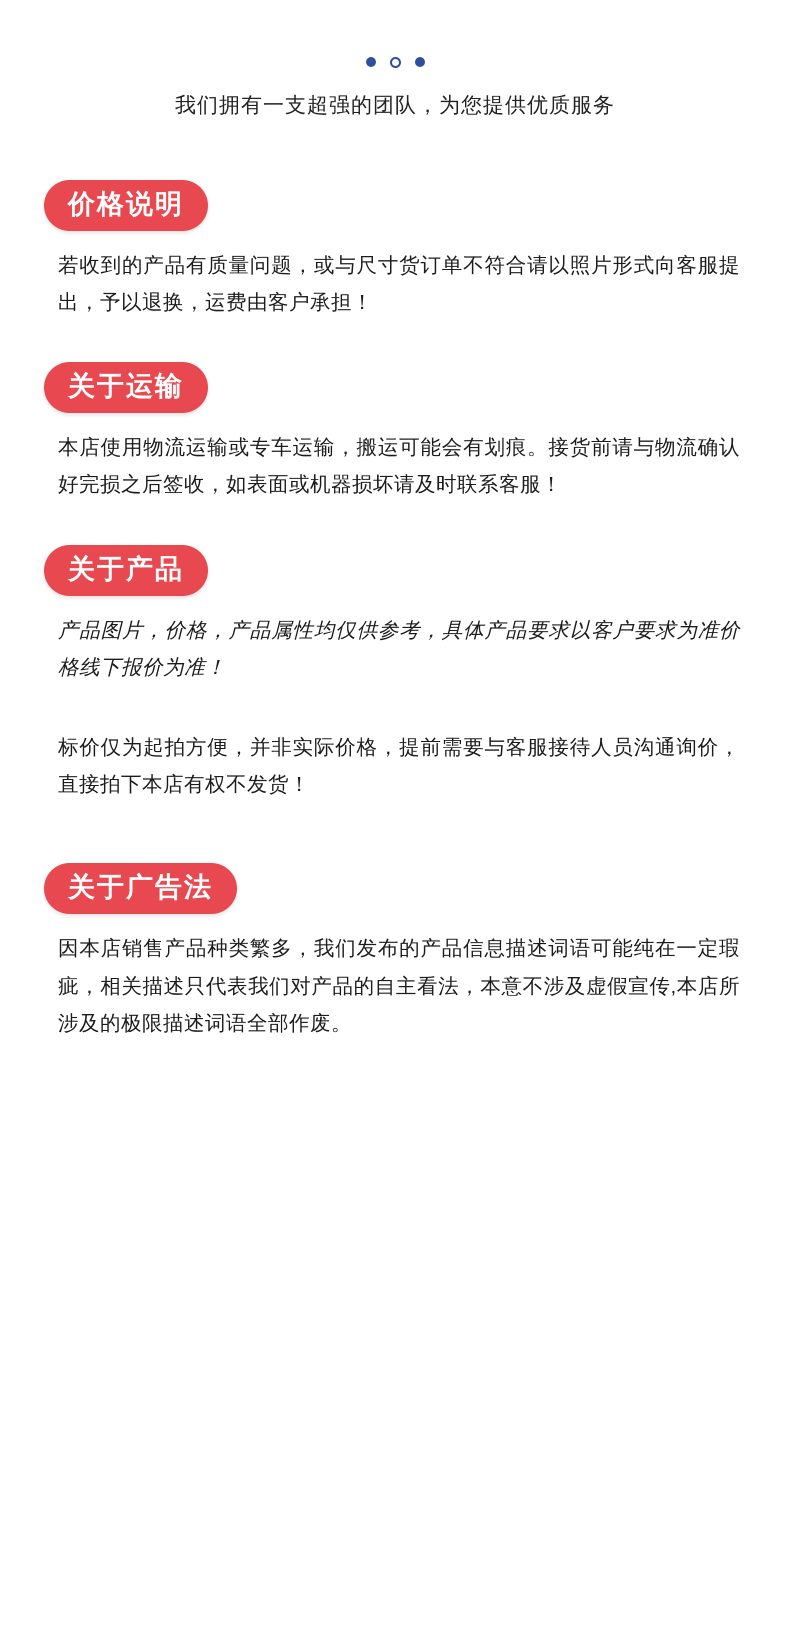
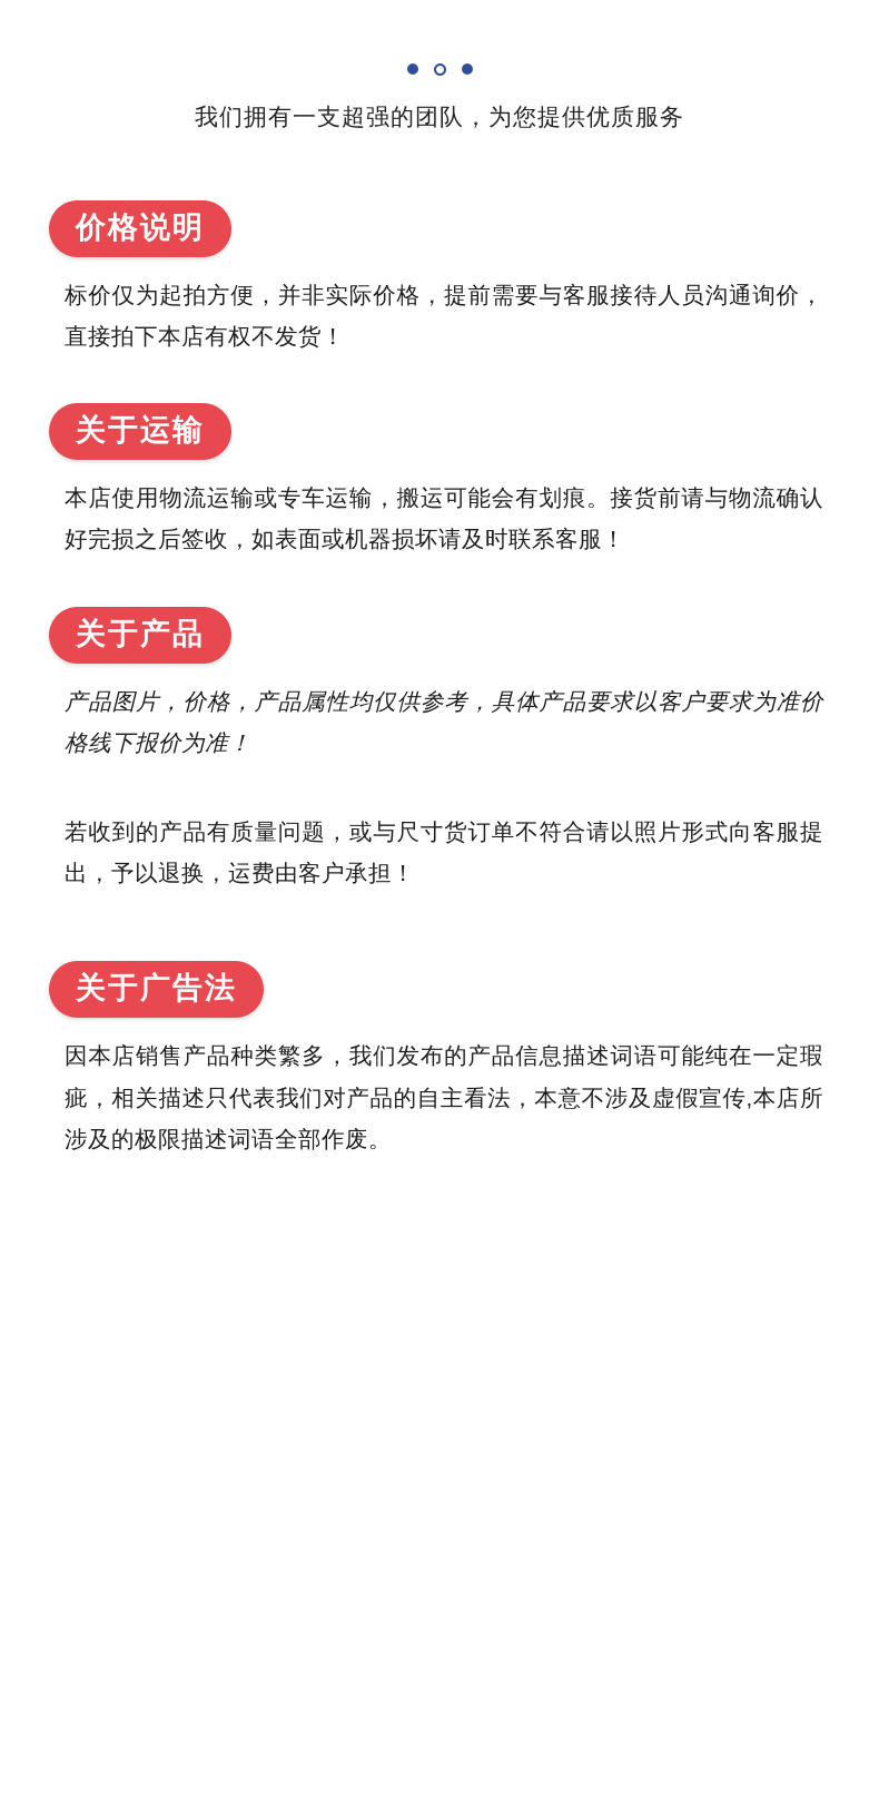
  我们拥有一支超强的团队，为您提供优质服务
  价格说明
- 若收到的产品有质量问题，或与尺寸货订单不符合请以照片形式向客服提出，予以退换，运费由客户承担！
+ 标价仅为起拍方便，并非实际价格，提前需要与客服接待人员沟通询价，直接拍下本店有权不发货！
  关于运输
  本店使用物流运输或专车运输，搬运可能会有划痕。接货前请与物流确认好完损之后签收，如表面或机器损坏请及时联系客服！
  关于产品
  产品图片，价格，产品属性均仅供参考，具体产品要求以客户要求为准价格线下报价为准！
- 标价仅为起拍方便，并非实际价格，提前需要与客服接待人员沟通询价，直接拍下本店有权不发货！
+ 若收到的产品有质量问题，或与尺寸货订单不符合请以照片形式向客服提出，予以退换，运费由客户承担！
  关于广告法
  因本店销售产品种类繁多，我们发布的产品信息描述词语可能纯在一定瑕疵，相关描述只代表我们对产品的自主看法，本意不涉及虚假宣传,本店所涉及的极限描述词语全部作废。
